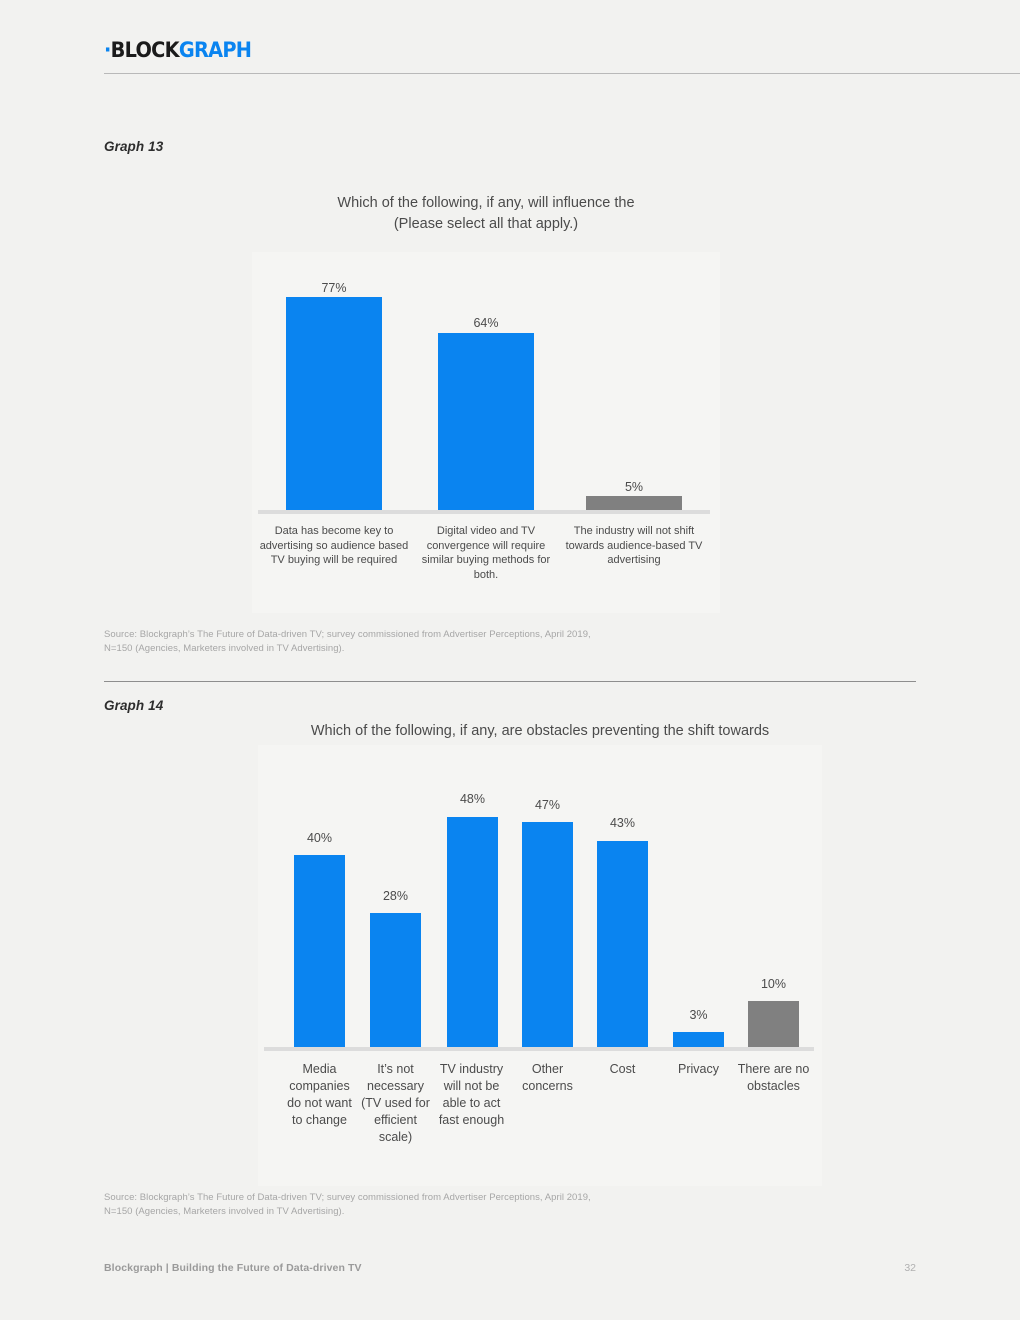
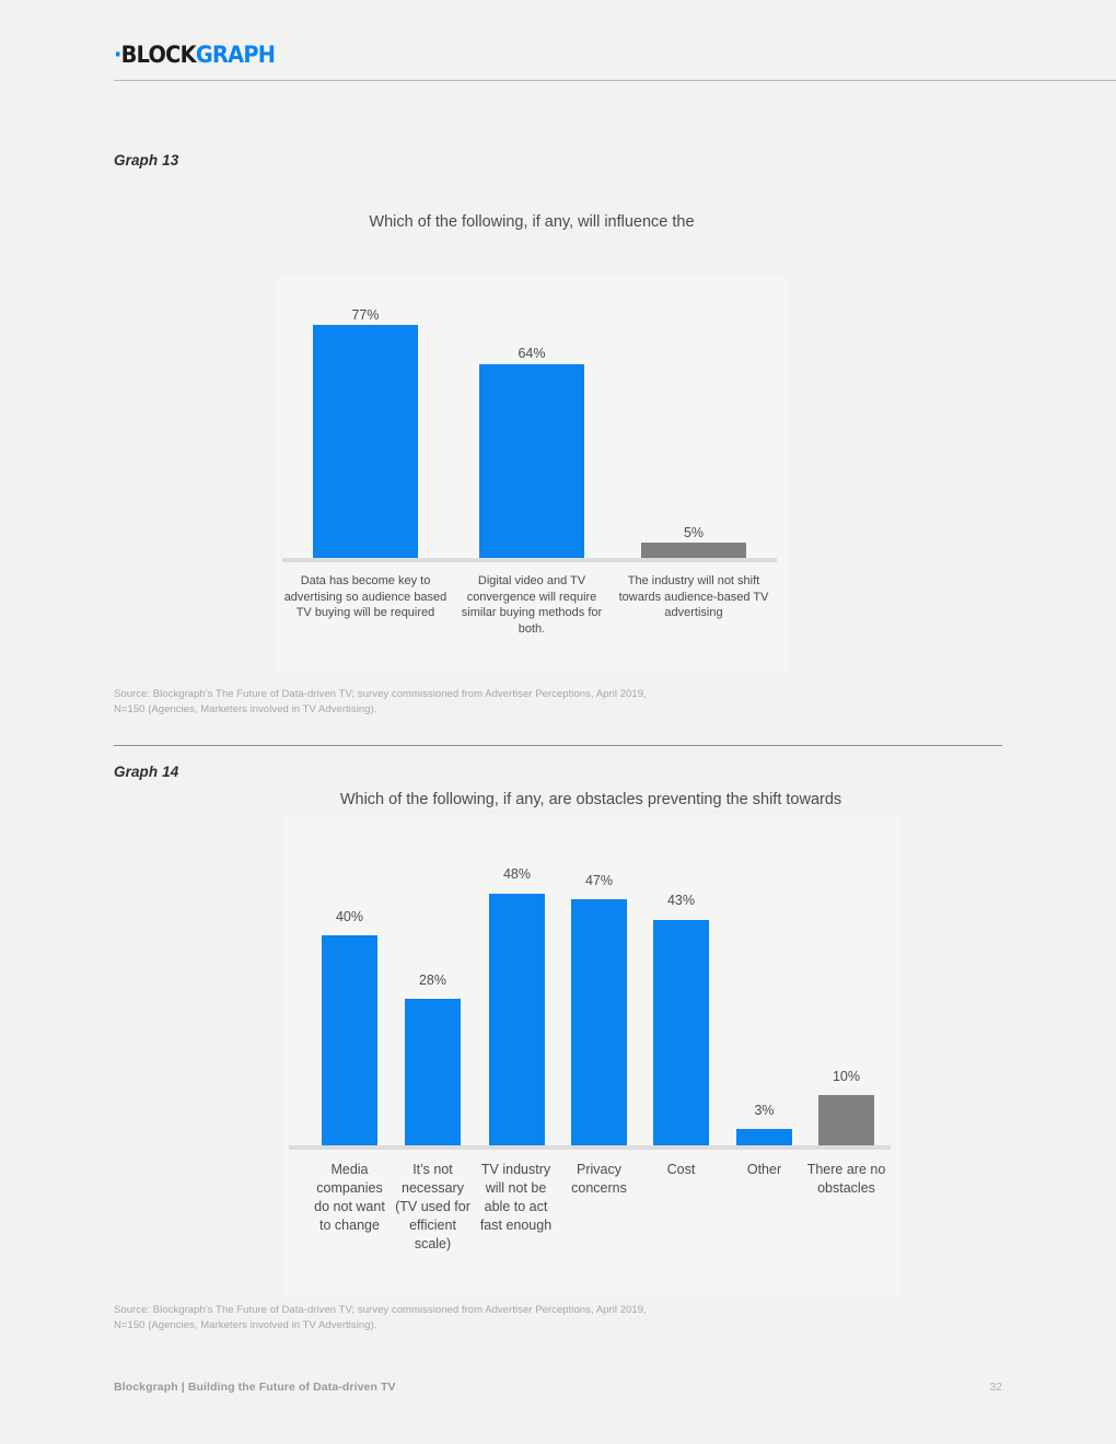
  ·BLOCKGRAPH
  Graph 13
  Which of the following, if any, will influence the
- (Please select all that apply.)
  77%
  64%
  5%
  Data has become key to
  advertising so audience based
  TV buying will be required
  Digital video and TV
  convergence will require
  similar buying methods for
  both.
  The industry will not shift
  towards audience-based TV
  advertising
  Source: Blockgraph’s The Future of Data-driven TV; survey commissioned from Advertiser Perceptions, April 2019,
  N=150 (Agencies, Marketers involved in TV Advertising).
  Graph 14
  Which of the following, if any, are obstacles preventing the shift towards
  40%
  28%
  48%
  47%
  43%
  3%
  10%
  Media
  companies
  do not want
  to change
  It’s not
  necessary
  (TV used for
  efficient
  scale)
  TV industry
  will not be
  able to act
  fast enough
- Other
+ Privacy
  concerns
  Cost
- Privacy
+ Other
  There are no
  obstacles
  Source: Blockgraph’s The Future of Data-driven TV; survey commissioned from Advertiser Perceptions, April 2019,
  N=150 (Agencies, Marketers involved in TV Advertising).
  Blockgraph | Building the Future of Data-driven TV
  32
